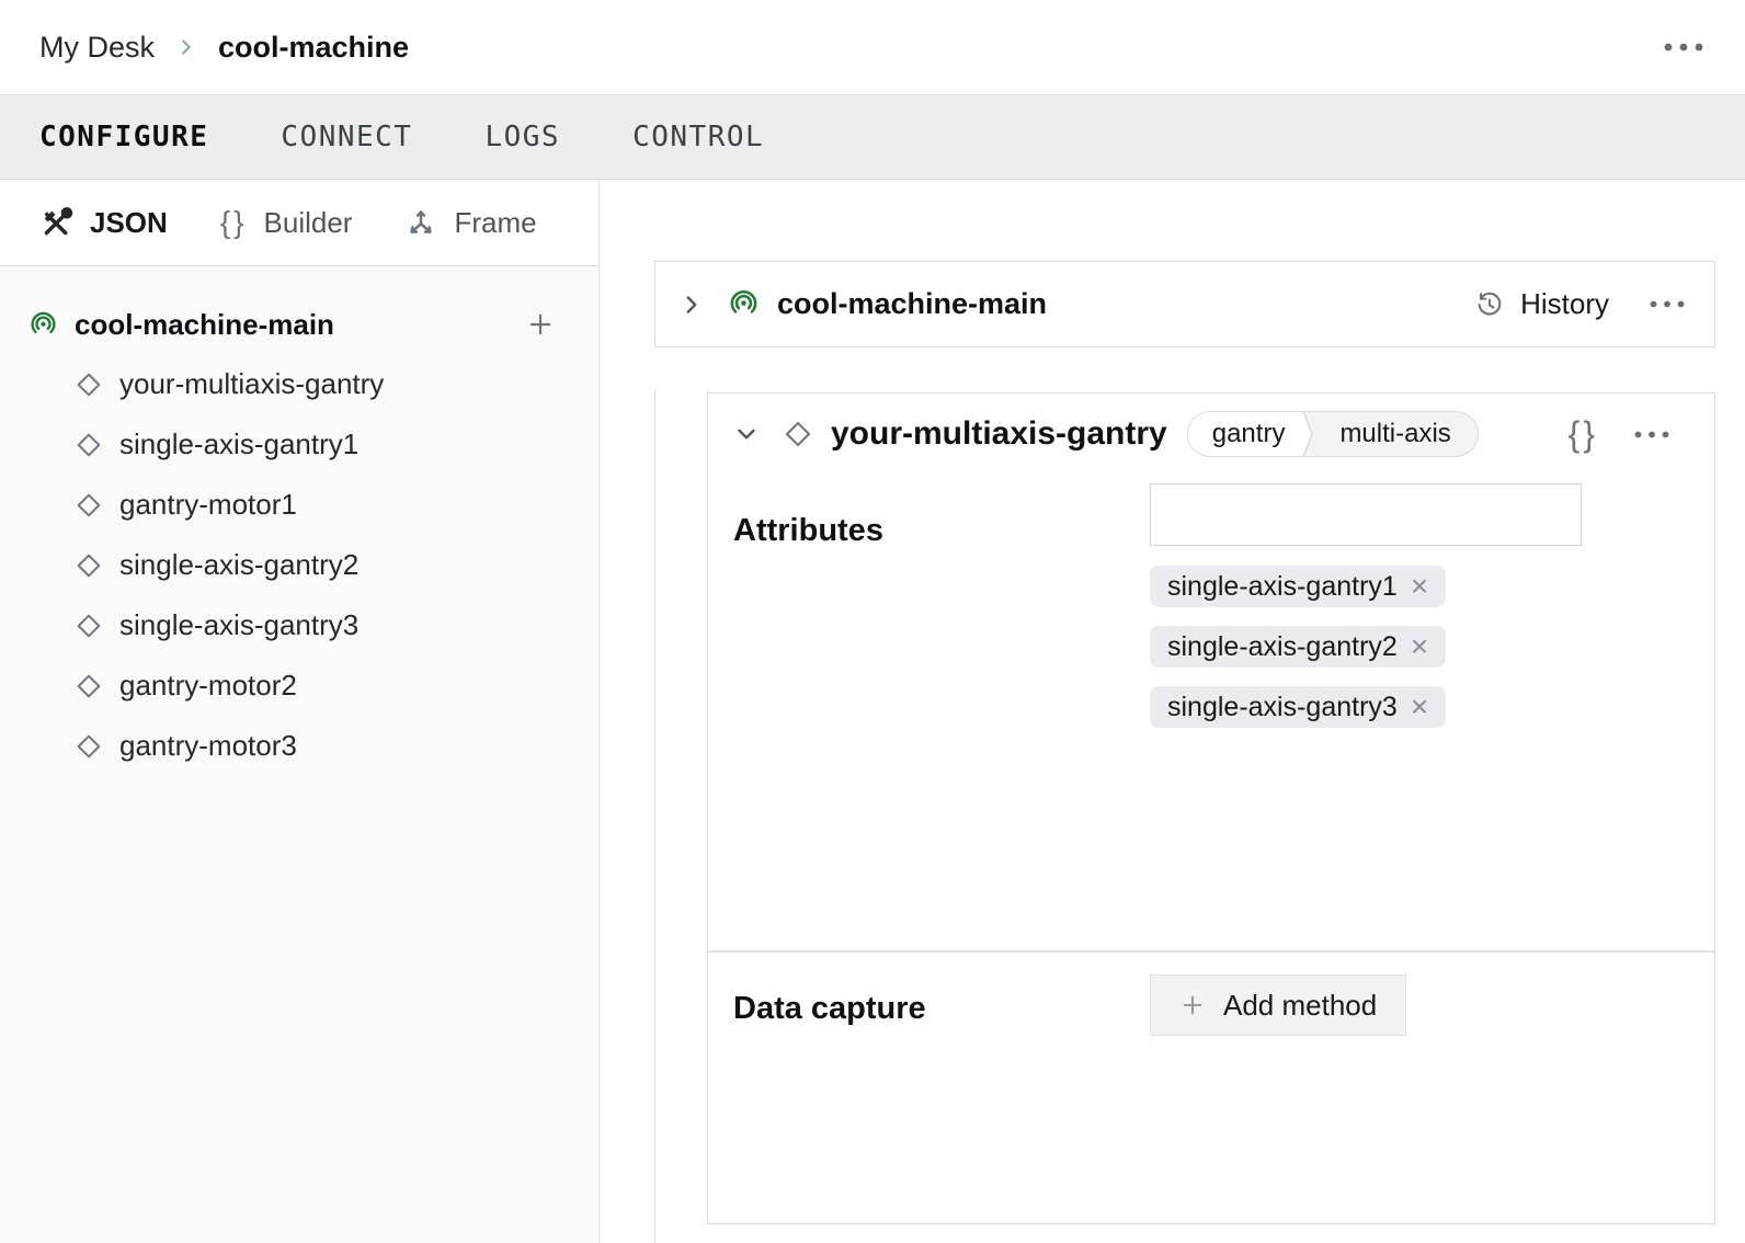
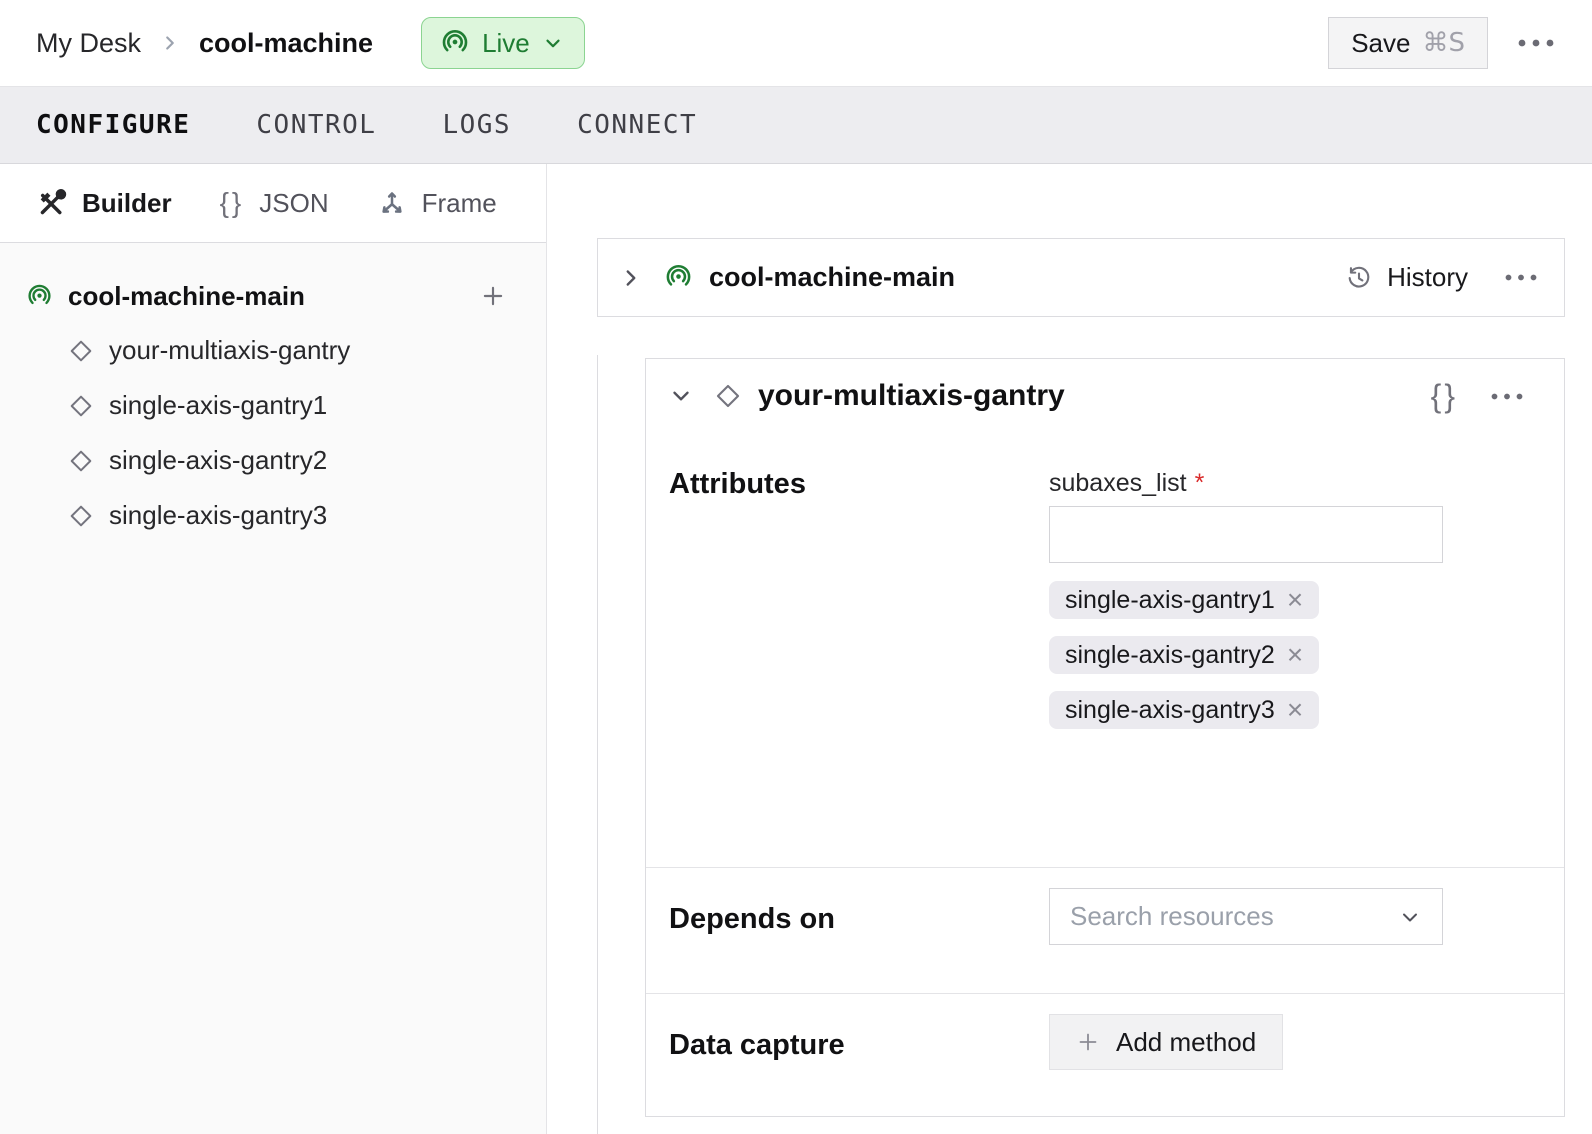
  My Desk
  cool-machine
+ Live
+ Save
+ ⌘S
  CONFIGURE
- CONNECT
+ CONTROL
  LOGS
- CONTROL
+ CONNECT
- JSON
+ Builder
  {}
- Builder
+ JSON
  Frame
  cool-machine-main
  your-multiaxis-gantry
  single-axis-gantry1
- gantry-motor1
  single-axis-gantry2
  single-axis-gantry3
- gantry-motor2
- gantry-motor3
  cool-machine-main
  History
  your-multiaxis-gantry
- gantry
- multi-axis
  {}
  Attributes
+ subaxes_list *
  single-axis-gantry1
  ×
  single-axis-gantry2
  ×
  single-axis-gantry3
  ×
+ Depends on
+ Search resources
  Data capture
  Add method
